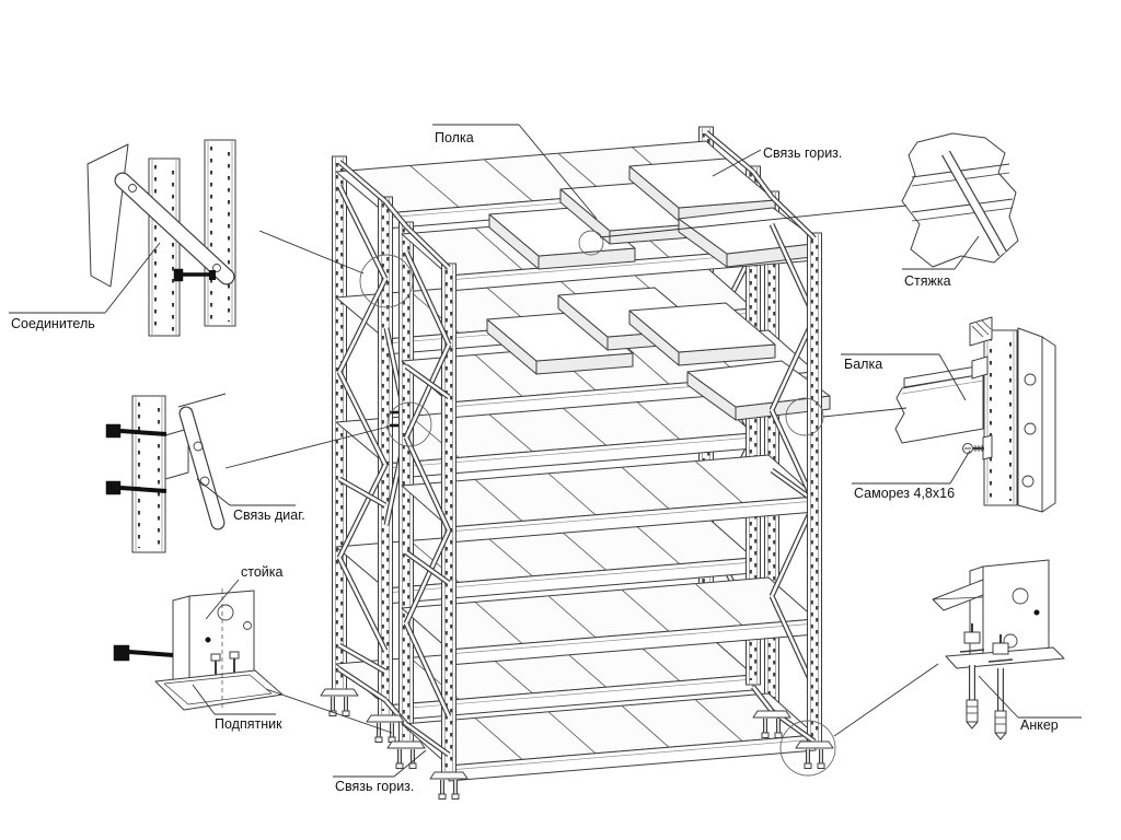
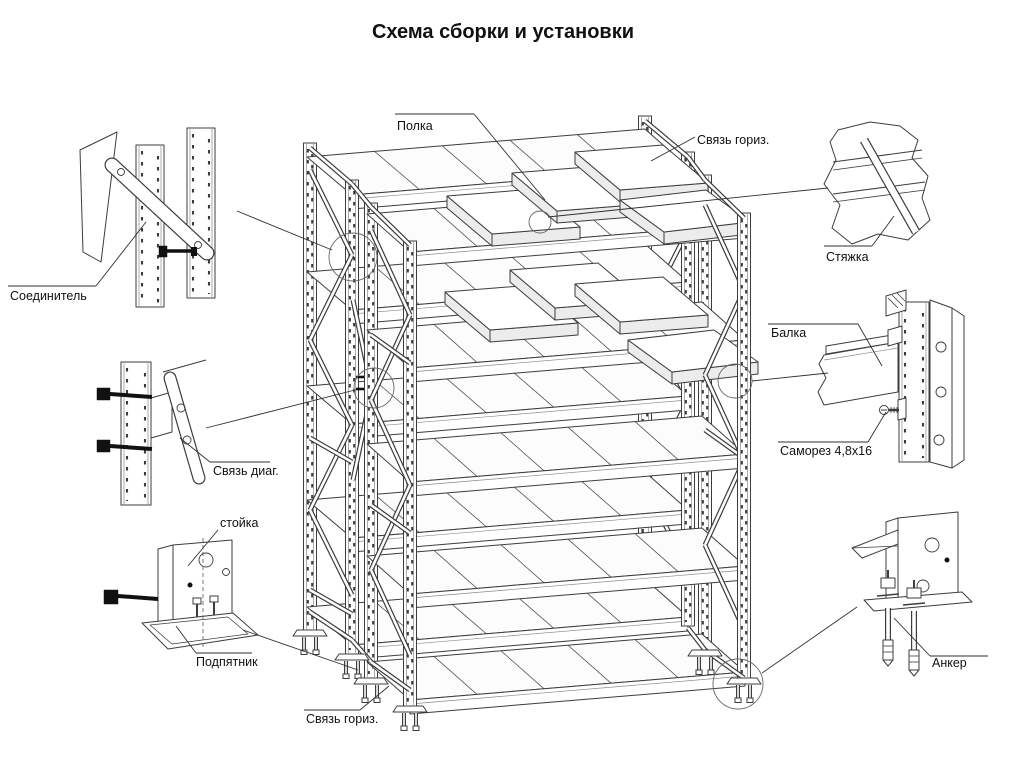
+ Схема сборки и установки
  Полка
  Связь гориз.
  Стяжка
  Соединитель
  Балка
  Саморез 4,8х16
  Связь диаг.
  стойка
  Подпятник
  Анкер
  Связь гориз.
